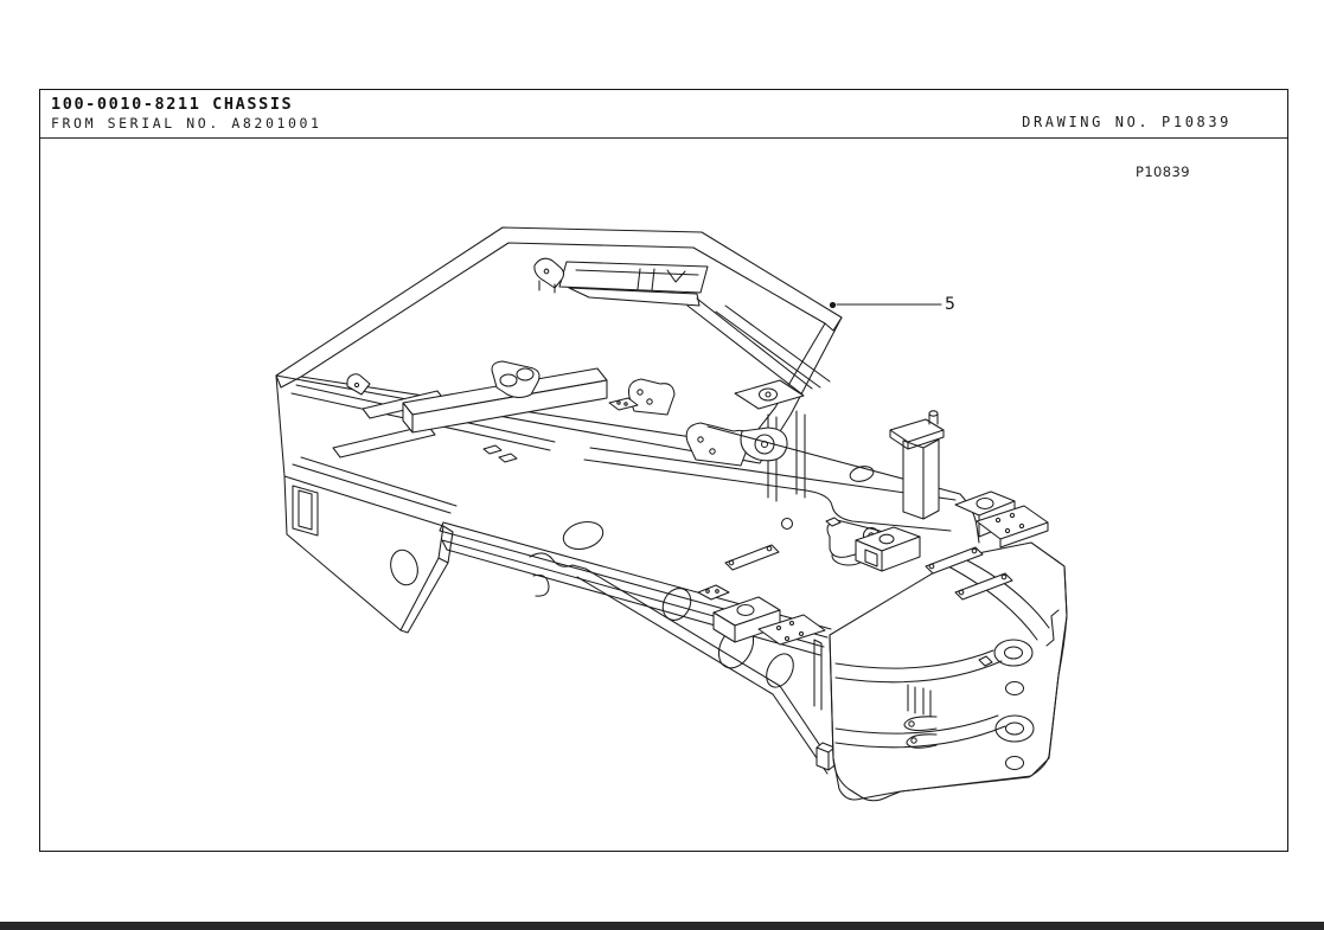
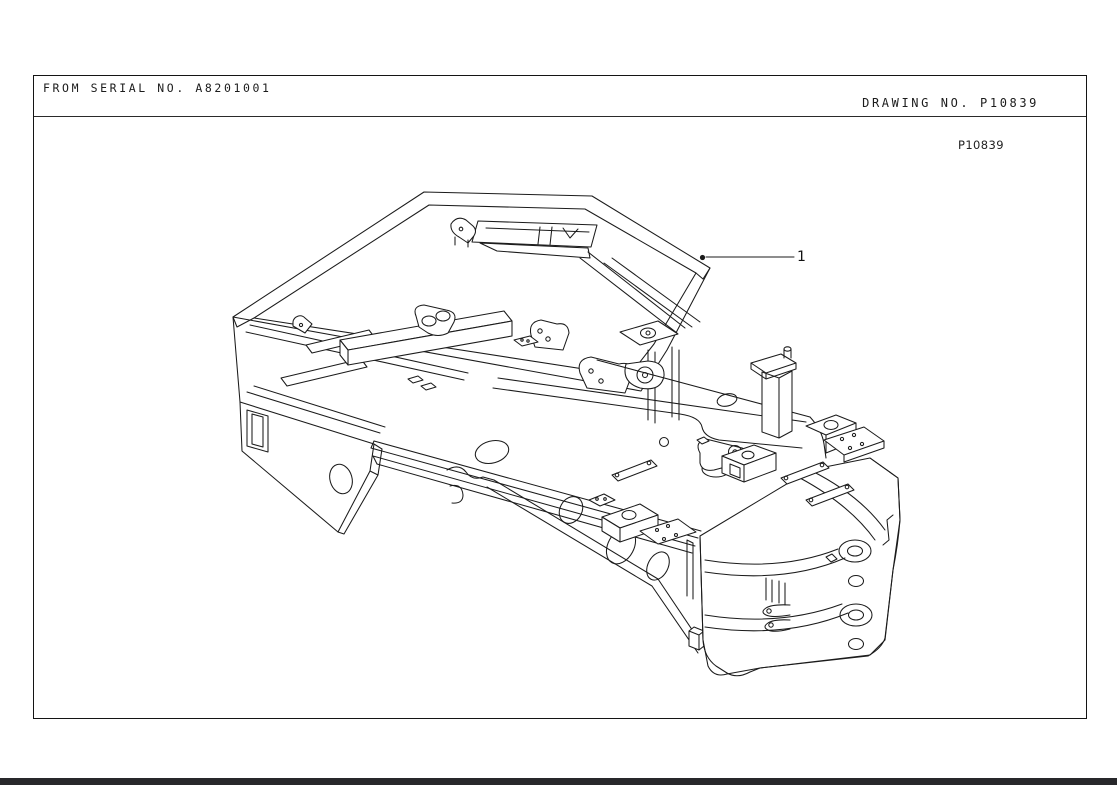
- 100-0010-8211 CHASSIS
  FROM SERIAL NO. A8201001
  DRAWING NO. P10839
  P10839
- 5
+ 1
